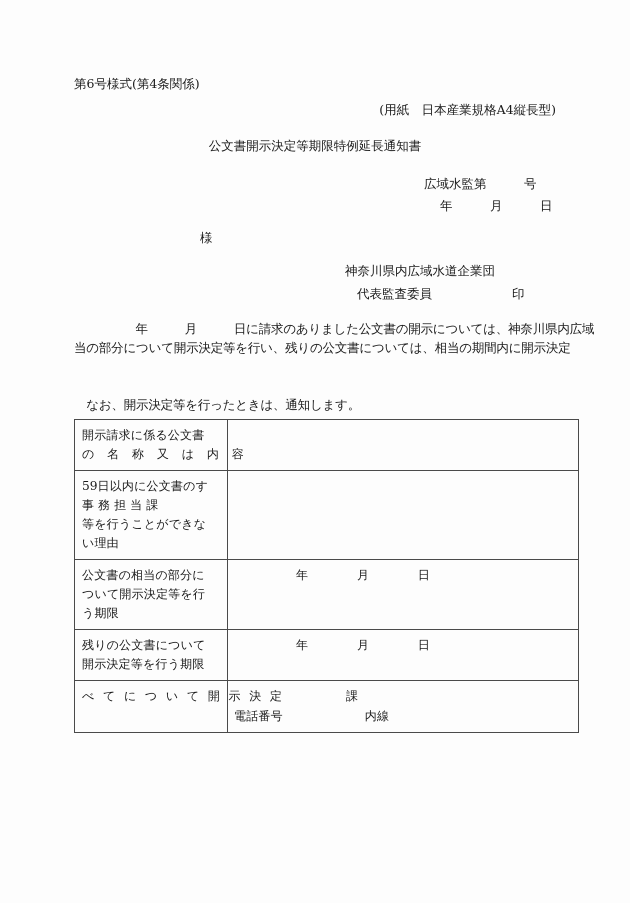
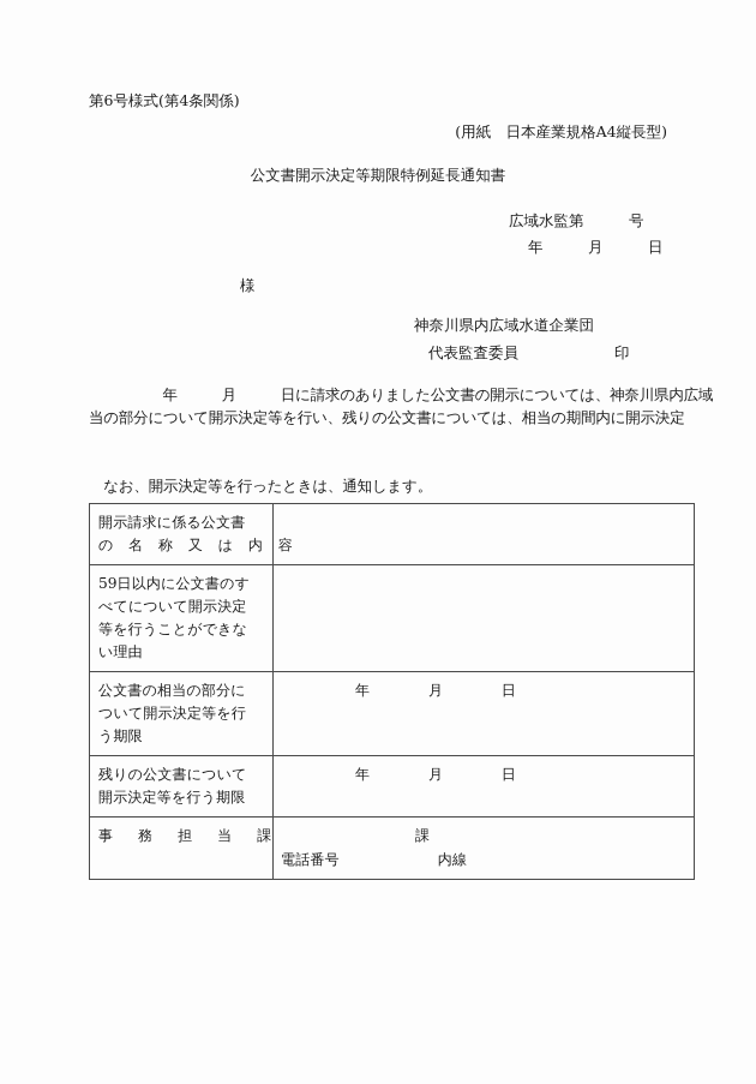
  第6号様式(第4条関係)
  (用紙 日本産業規格A4縦長型)
  公文書開示決定等期限特例延長通知書
  広域水監第 号
  年 月 日
  様
  神奈川県内広域水道企業団
  代表監査委員
  印
  年 月 日に請求のありました公文書の開示については、神奈川県内広域
  当の部分について開示決定等を行い、残りの公文書については、相当の期間内に開示決定
  なお、開示決定等を行ったときは、通知します。
  開示請求に係る公文書 の 名 称 又 は 内
- 59日以内に公文書のす 事 務 担 当 課 等を行うことができな い理由
+ 59日以内に公文書のす べてについて開示決定 等を行うことができな い理由
  公文書の相当の部分に ついて開示決定等を行 う期限	年 月 日
  残りの公文書について 開示決定等を行う期限	年 月 日
- べてについて開示決定	課 電話番号 内線
+ 事 務 担 当 課	課 電話番号 内線
